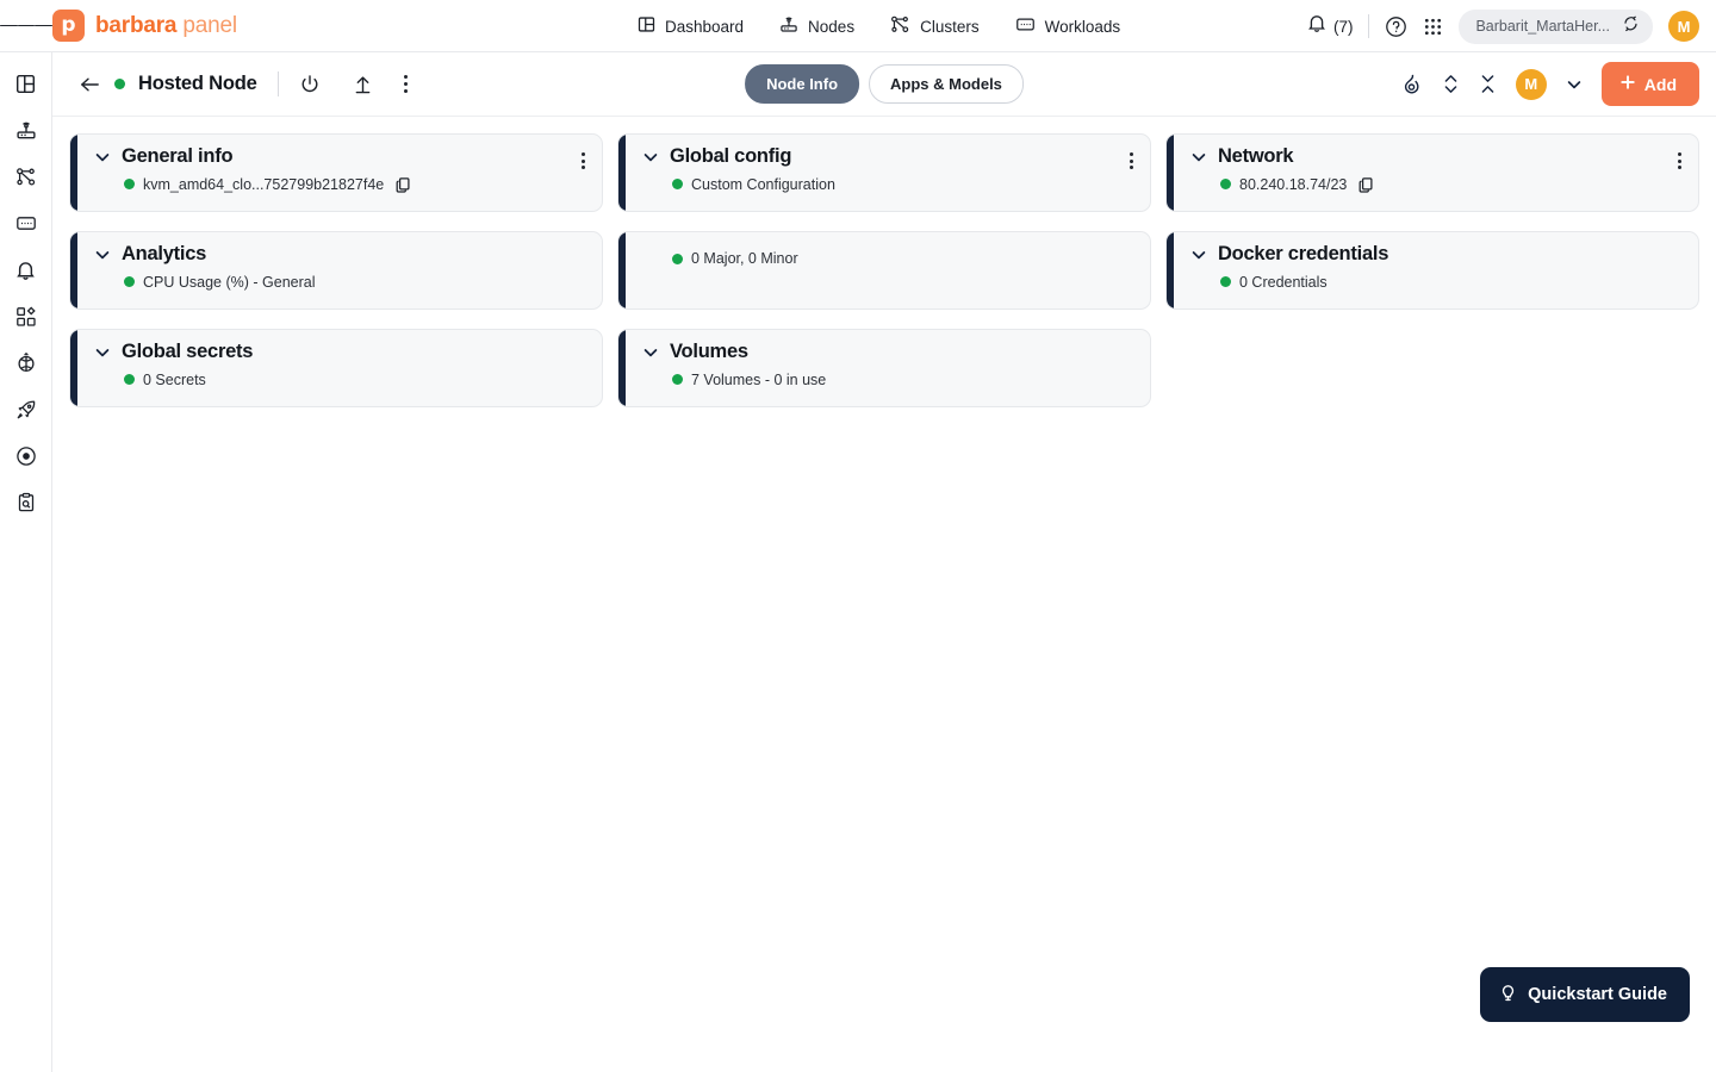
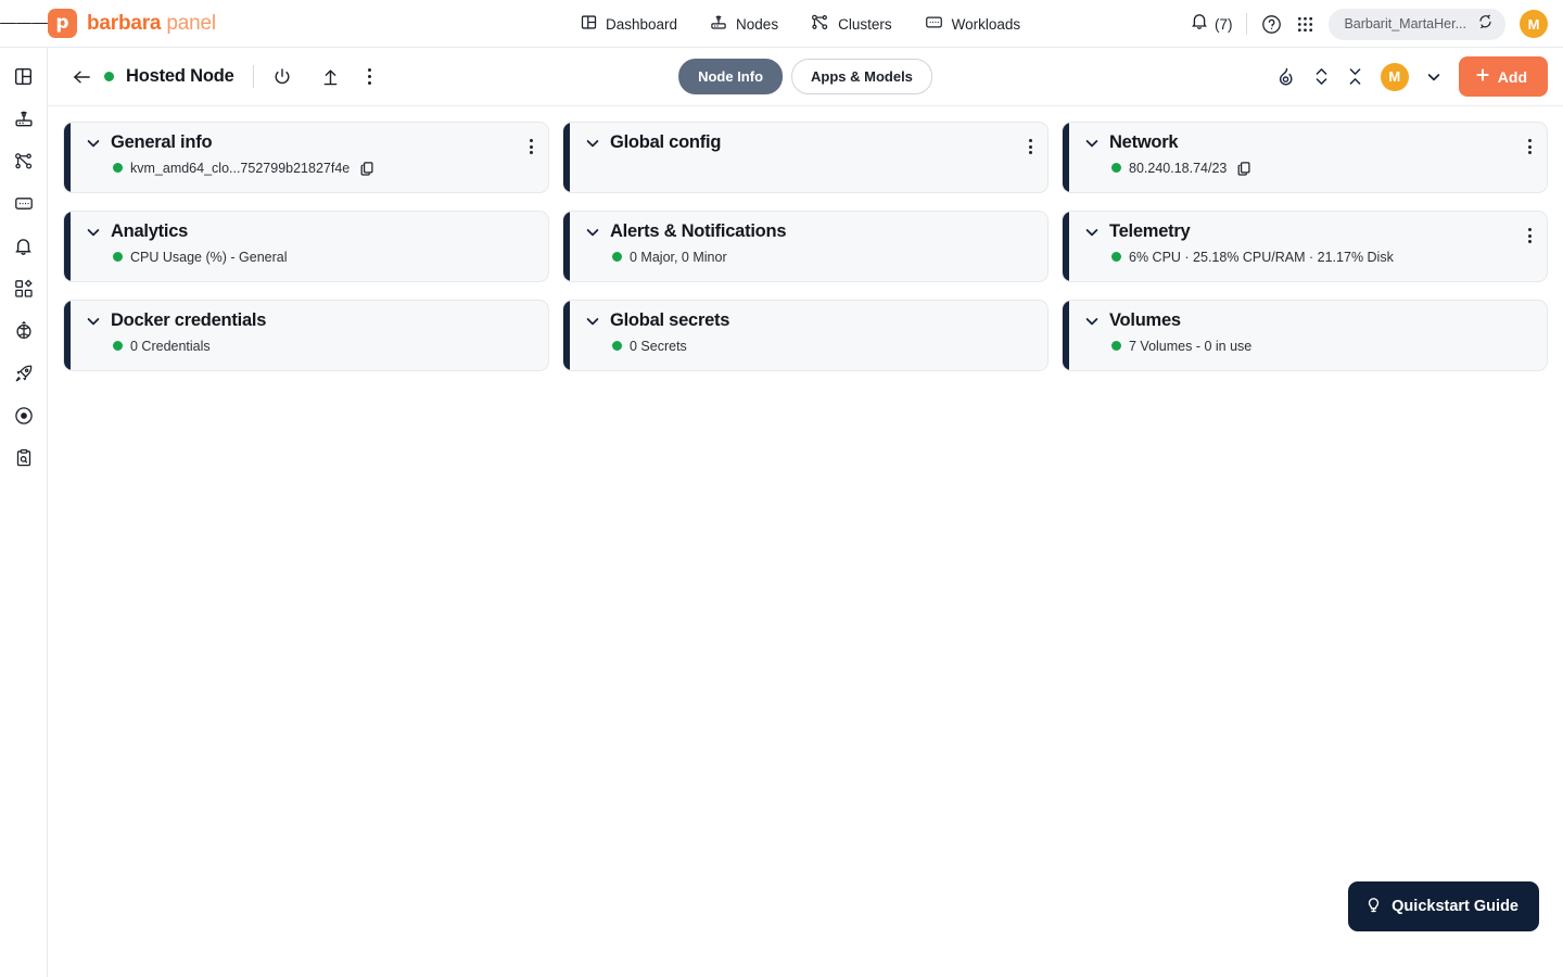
  p
  barbara panel
  Dashboard
  Nodes
  Clusters
  Workloads
  (7)
  Barbarit_MartaHer...
  M
  Hosted Node
  Node Info
  Apps & Models
  M
  Add
  General info
  kvm_amd64_clo...752799b21827f4e
  Global config
- Custom Configuration
  Network
  80.240.18.74/23
  Analytics
  CPU Usage (%) - General
+ Alerts & Notifications
  0 Major, 0 Minor
+ Telemetry
+ 6% CPU · 25.18% CPU/RAM · 21.17% Disk
  Docker credentials
  0 Credentials
  Global secrets
  0 Secrets
  Volumes
  7 Volumes - 0 in use
  Quickstart Guide
